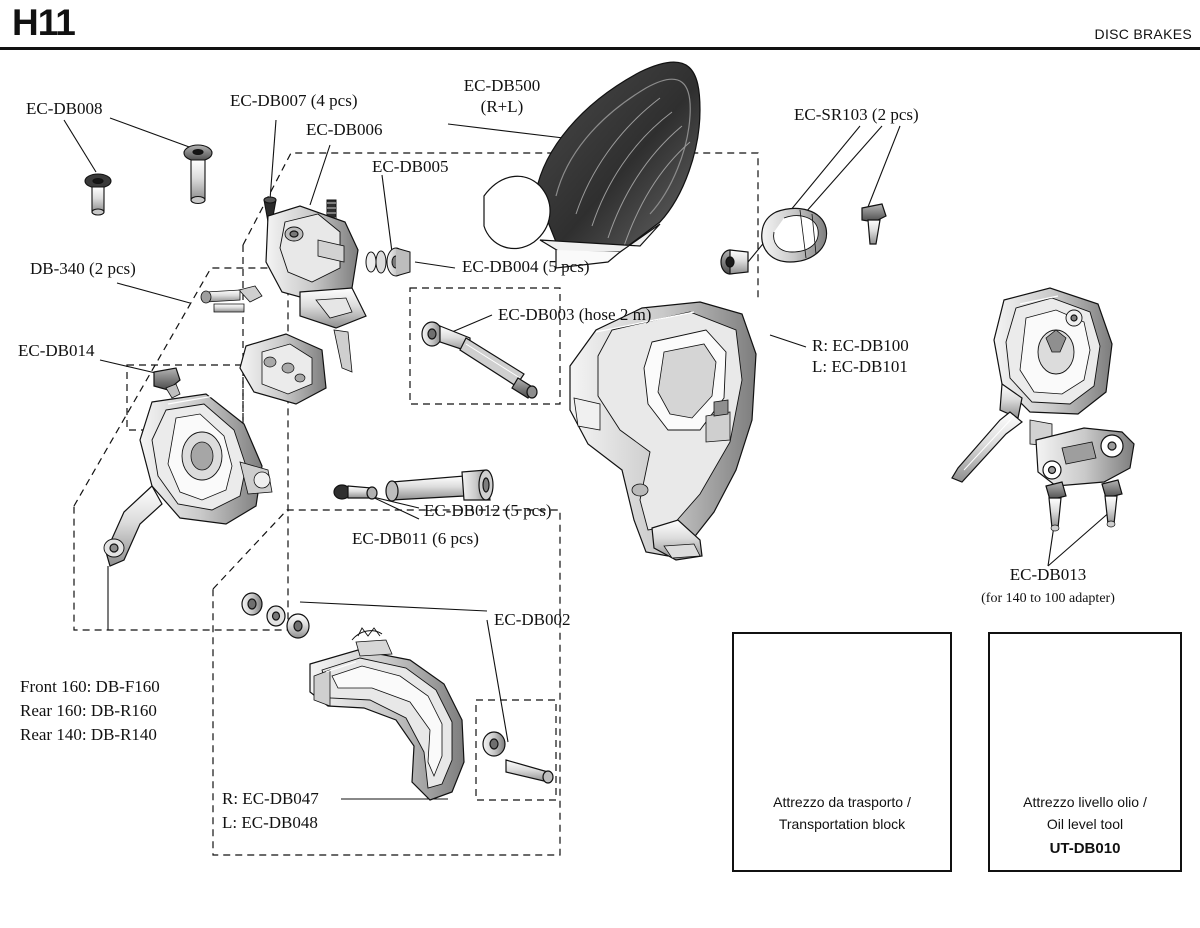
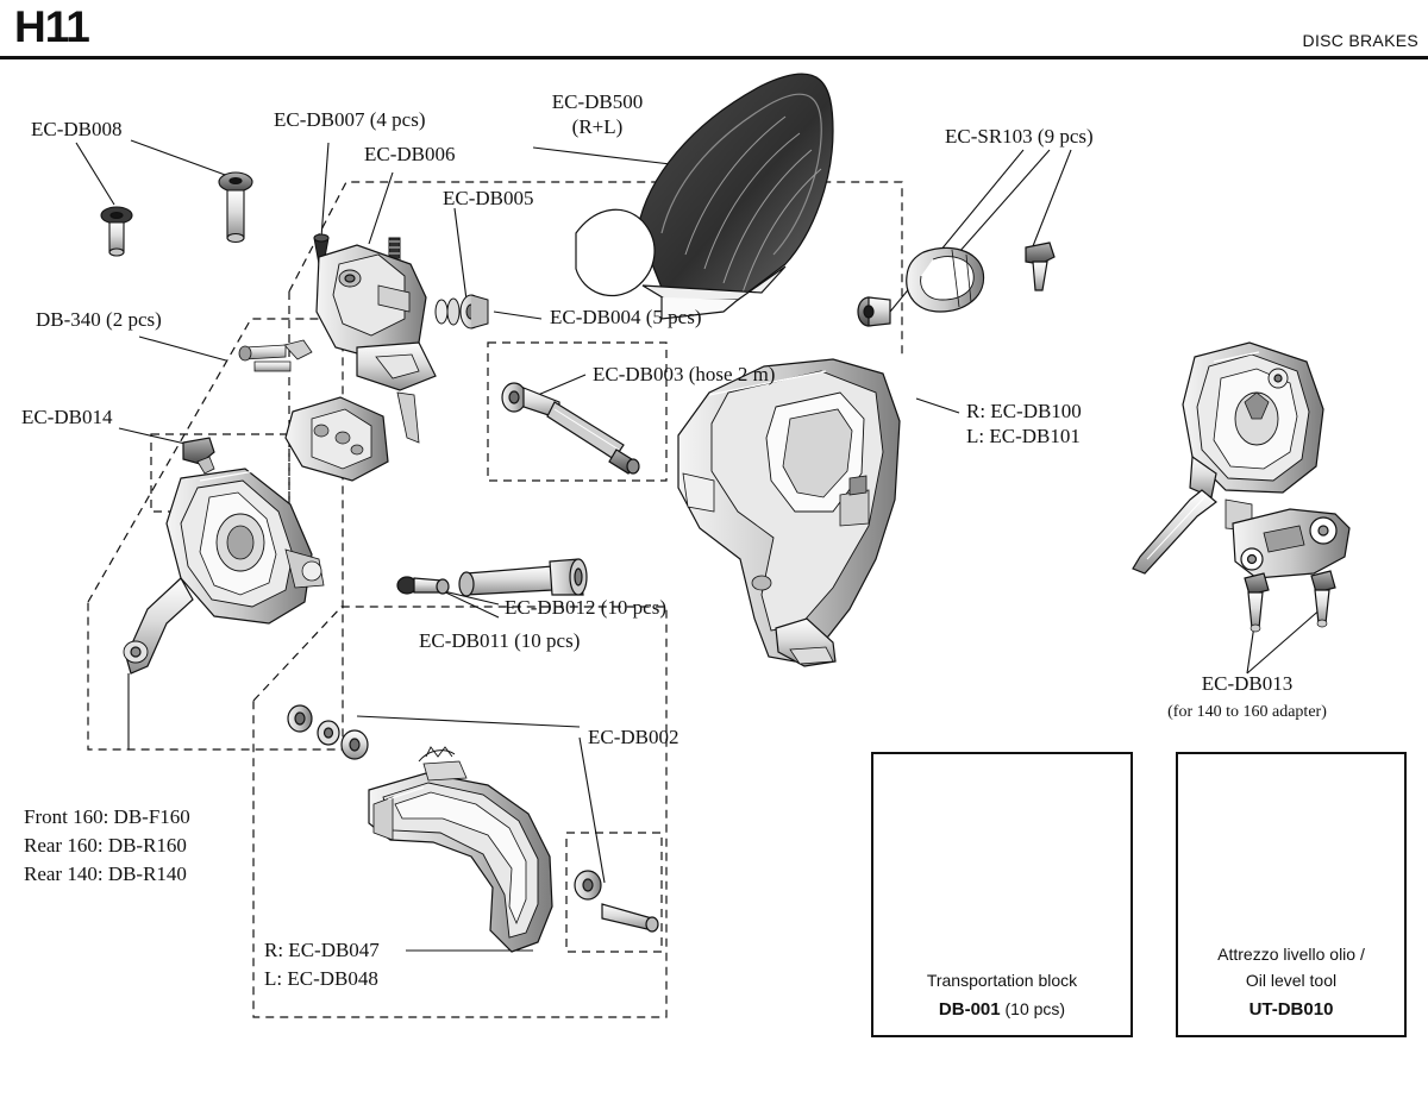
  H11
  DISC BRAKES
  EC-DB008
  EC-DB007 (4 pcs)
  EC-DB006
  EC-DB005
  EC-DB500
  (R+L)
- EC-SR103 (2 pcs)
+ EC-SR103 (9 pcs)
  EC-DB004 (5 pcs)
  EC-DB003 (hose 2 m)
  DB-340 (2 pcs)
  EC-DB014
  R: EC-DB100
  L: EC-DB101
- EC-DB012 (5 pcs)
+ EC-DB012 (10 pcs)
- EC-DB011 (6 pcs)
+ EC-DB011 (10 pcs)
  EC-DB002
  Front 160: DB-F160
  Rear 160: DB-R160
  Rear 140: DB-R140
  R: EC-DB047
  L: EC-DB048
  EC-DB013
- (for 140 to 100 adapter)
+ (for 140 to 160 adapter)
- Attrezzo da trasporto /
  Transportation block
+ DB-001 (10 pcs)
  Attrezzo livello olio /
  Oil level tool
  UT-DB010
